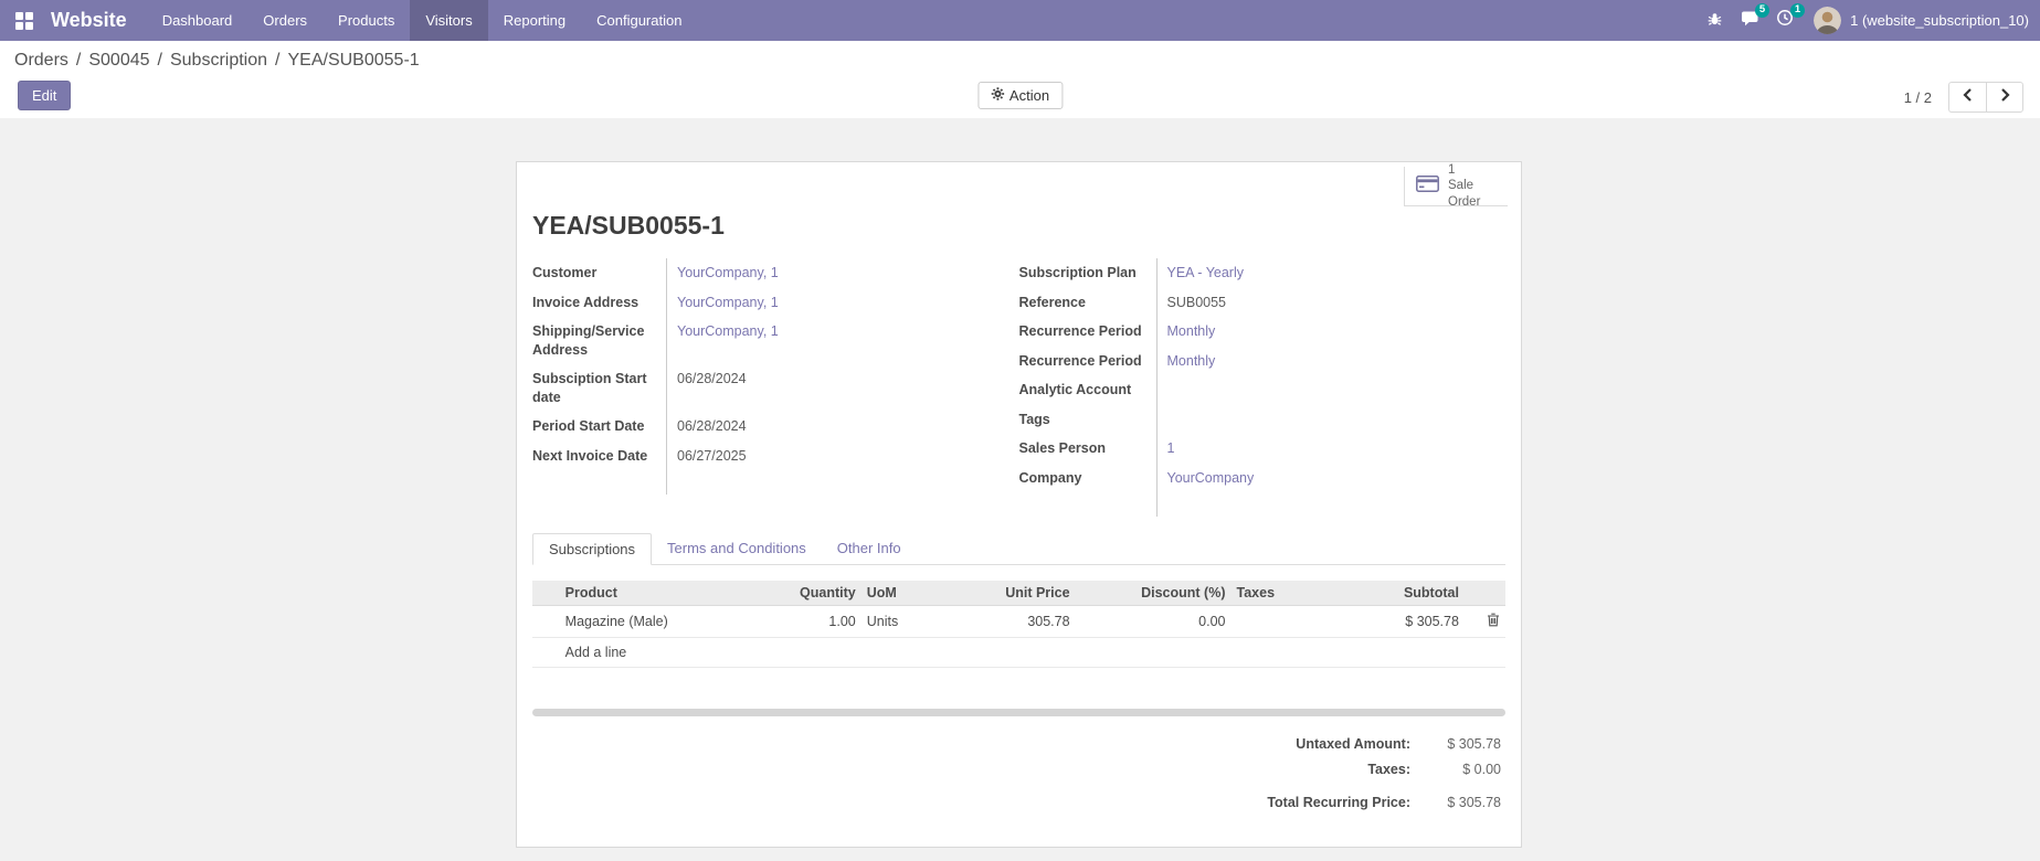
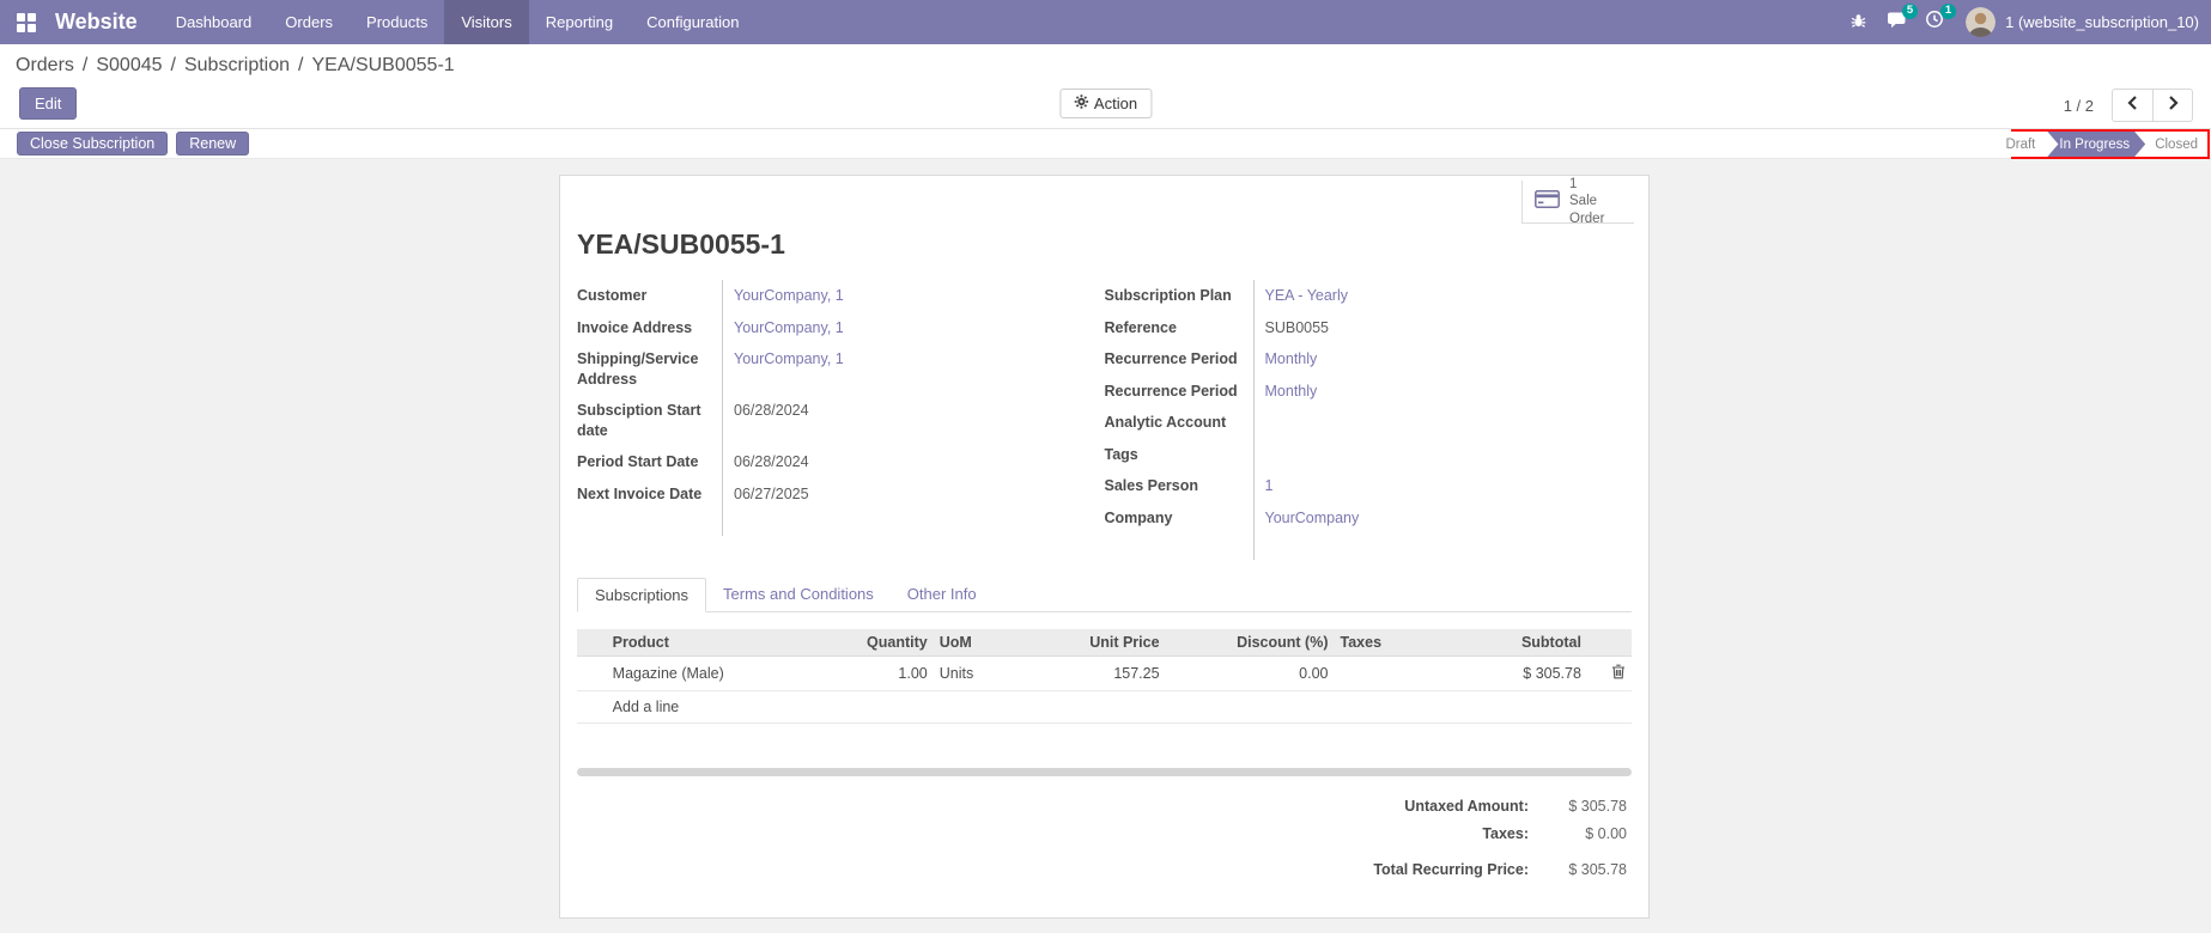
  Website
  Dashboard
  Orders
  Products
  Visitors
  Reporting
  Configuration
  5
  1
  1 (website_subscription_10)
  Orders
  /
  S00045
  /
  Subscription
  /
  YEA/SUB0055-1
  Edit
  Action
  1 / 2
+ Close Subscription
+ Renew
+ Draft
+ In Progress
+ Closed
  1
  Sale Order
  YEA/SUB0055-1
  Customer
  YourCompany, 1
  Invoice Address
  YourCompany, 1
  Shipping/Service Address
  YourCompany, 1
  Subsciption Start date
  06/28/2024
  Period Start Date
  06/28/2024
  Next Invoice Date
  06/27/2025
  Subscription Plan
  YEA - Yearly
  Reference
  SUB0055
  Recurrence Period
  Monthly
  Recurrence Period
  Monthly
  Analytic Account
  Tags
  Sales Person
  1
  Company
  YourCompany
  Subscriptions
  Terms and Conditions
  Other Info
  	Product	Quantity	UoM	Unit Price	Discount (%)	Taxes	Subtotal
- 	Magazine (Male)	1.00	Units	305.78	0.00		$ 305.78
+ 	Magazine (Male)	1.00	Units	157.25	0.00		$ 305.78
  	Add a line
  Untaxed Amount:
  $ 305.78
  Taxes:
  $ 0.00
  Total Recurring Price:
  $ 305.78
